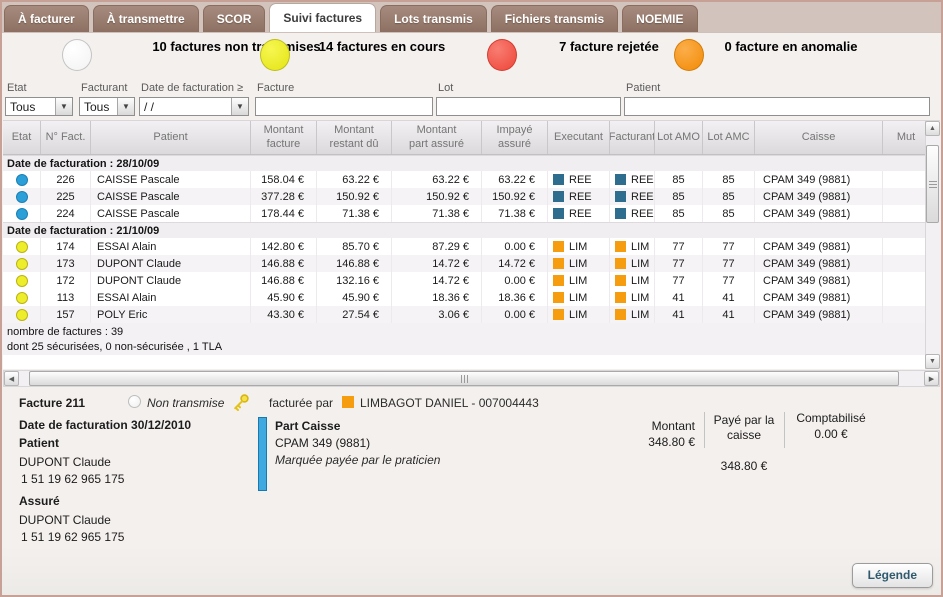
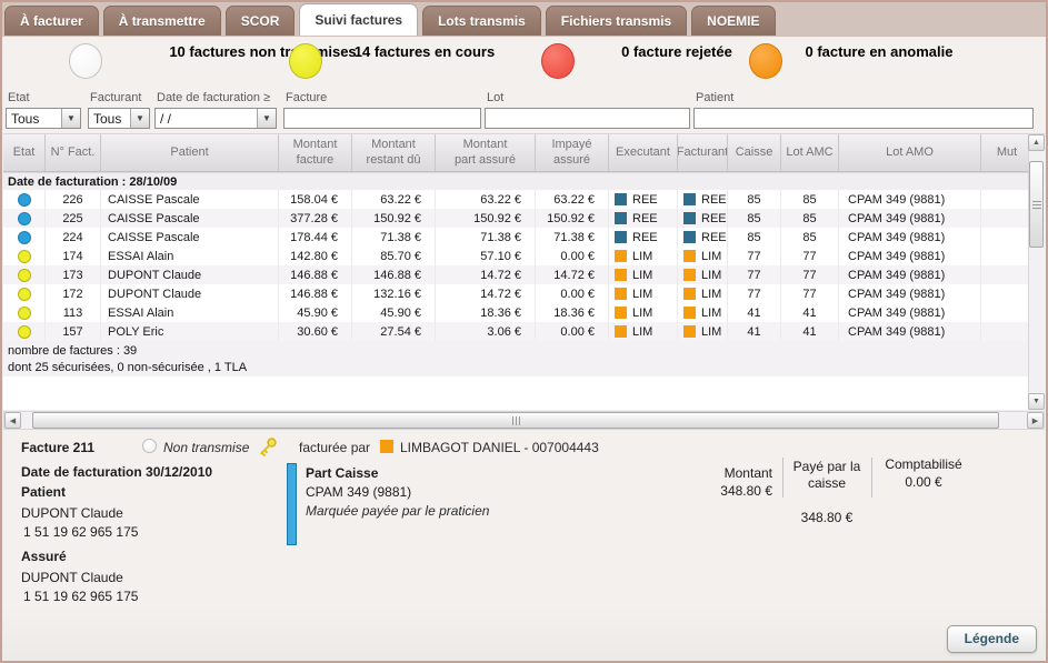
  À facturer
  À transmettre
  SCOR
  Suivi factures
  Lots transmis
  Fichiers transmis
  NOEMIE
  10 factures non trmises
  14 factures en cours
- 7 facture rejetée
+ 0 facture rejetée
  0 facture en anomalie
  Etat
  Tous
  ▼
  Facturant
  Tous
  ▼
  Date de facturation ≥
  / /
  ▼
  Facture
  Lot
  Patient
  Etat
  N° Fact.
  Patient
  Montant
  facture
  Montant
  restant dû
  Montant
  part assuré
  Impayé
  assuré
  Executant
  Facturant
- Lot AMO
+ Caisse
  Lot AMC
- Caisse
+ Lot AMO
  Mut
  Date de facturation : 28/10/09
  226
  CAISSE Pascale
  158.04 €
  63.22 €
  63.22 €
  63.22 €
  REE
  REE
  85
  85
  CPAM 349 (9881)
  225
  CAISSE Pascale
  377.28 €
  150.92 €
  150.92 €
  150.92 €
  REE
  REE
  85
  85
  CPAM 349 (9881)
  224
  CAISSE Pascale
  178.44 €
  71.38 €
  71.38 €
  71.38 €
  REE
  REE
  85
  85
  CPAM 349 (9881)
- Date de facturation : 21/10/09
  174
  ESSAI Alain
  142.80 €
  85.70 €
- 87.29 €
+ 57.10 €
  0.00 €
  LIM
  LIM
  77
  77
  CPAM 349 (9881)
  173
  DUPONT Claude
  146.88 €
  146.88 €
  14.72 €
  14.72 €
  LIM
  LIM
  77
  77
  CPAM 349 (9881)
  172
  DUPONT Claude
  146.88 €
  132.16 €
  14.72 €
  0.00 €
  LIM
  LIM
  77
  77
  CPAM 349 (9881)
  113
  ESSAI Alain
  45.90 €
  45.90 €
  18.36 €
  18.36 €
  LIM
  LIM
  41
  41
  CPAM 349 (9881)
  157
  POLY Eric
- 43.30 €
+ 30.60 €
  27.54 €
  3.06 €
  0.00 €
  LIM
  LIM
  41
  41
  CPAM 349 (9881)
  nombre de factures : 39
  dont 25 sécurisées, 0 non-sécurisée , 1 TLA
  Facture 211
  Non transmise
  facturée par
  LIMBAGOT DANIEL - 007004443
  Date de facturation 30/12/2010
  Patient
  DUPONT Claude
  1 51 19 62 965 175
  Assuré
  DUPONT Claude
  1 51 19 62 965 175
  Part Caisse
  CPAM 349 (9881)
  Marquée payée par le praticien
  Montant
  348.80 €
  Payé par la
  caisse
  348.80 €
  Comptabilisé
  0.00 €
  Légende
